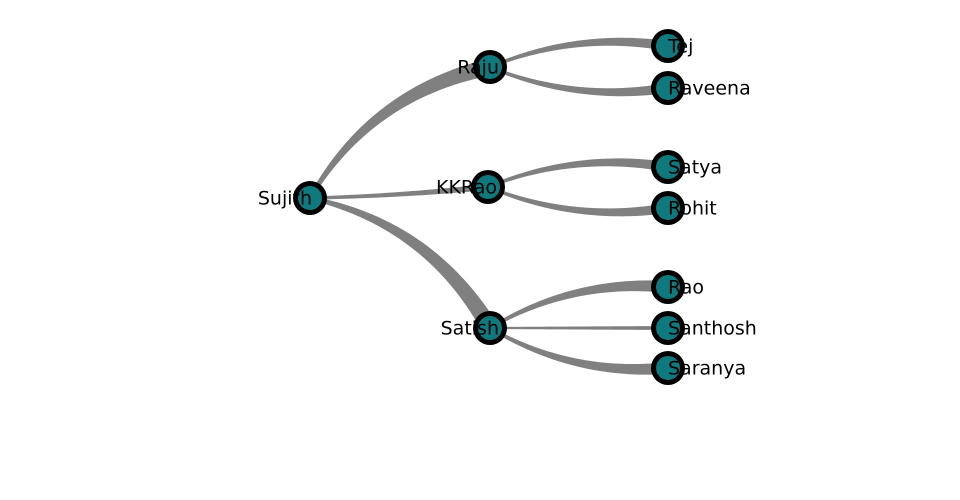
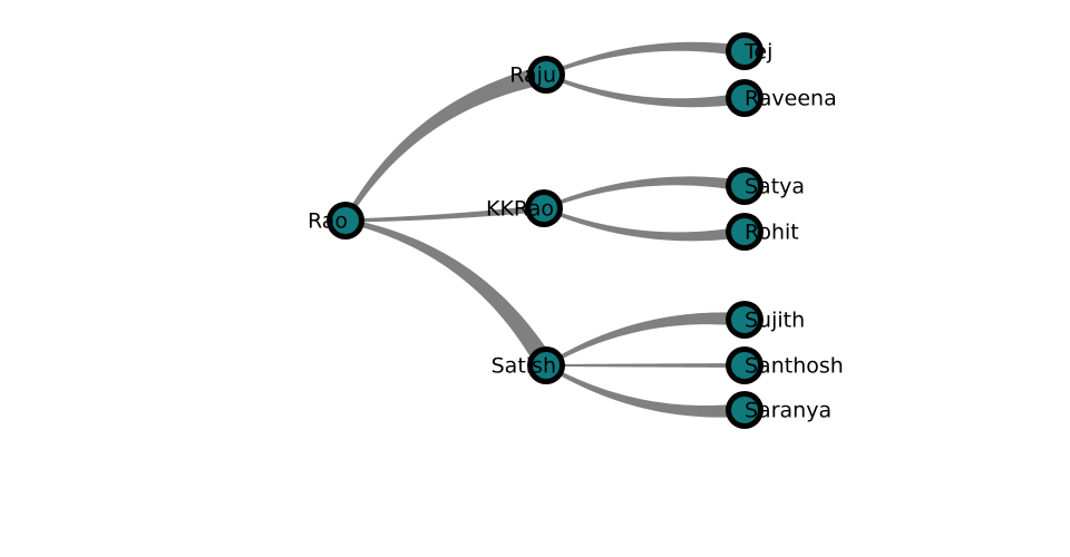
- Sujith
+ Rao
  Raju
  KKRao
  Satish
  Tej
  Raveena
  Satya
  Rohit
- Rao
+ Sujith
  Santhosh
  Saranya
